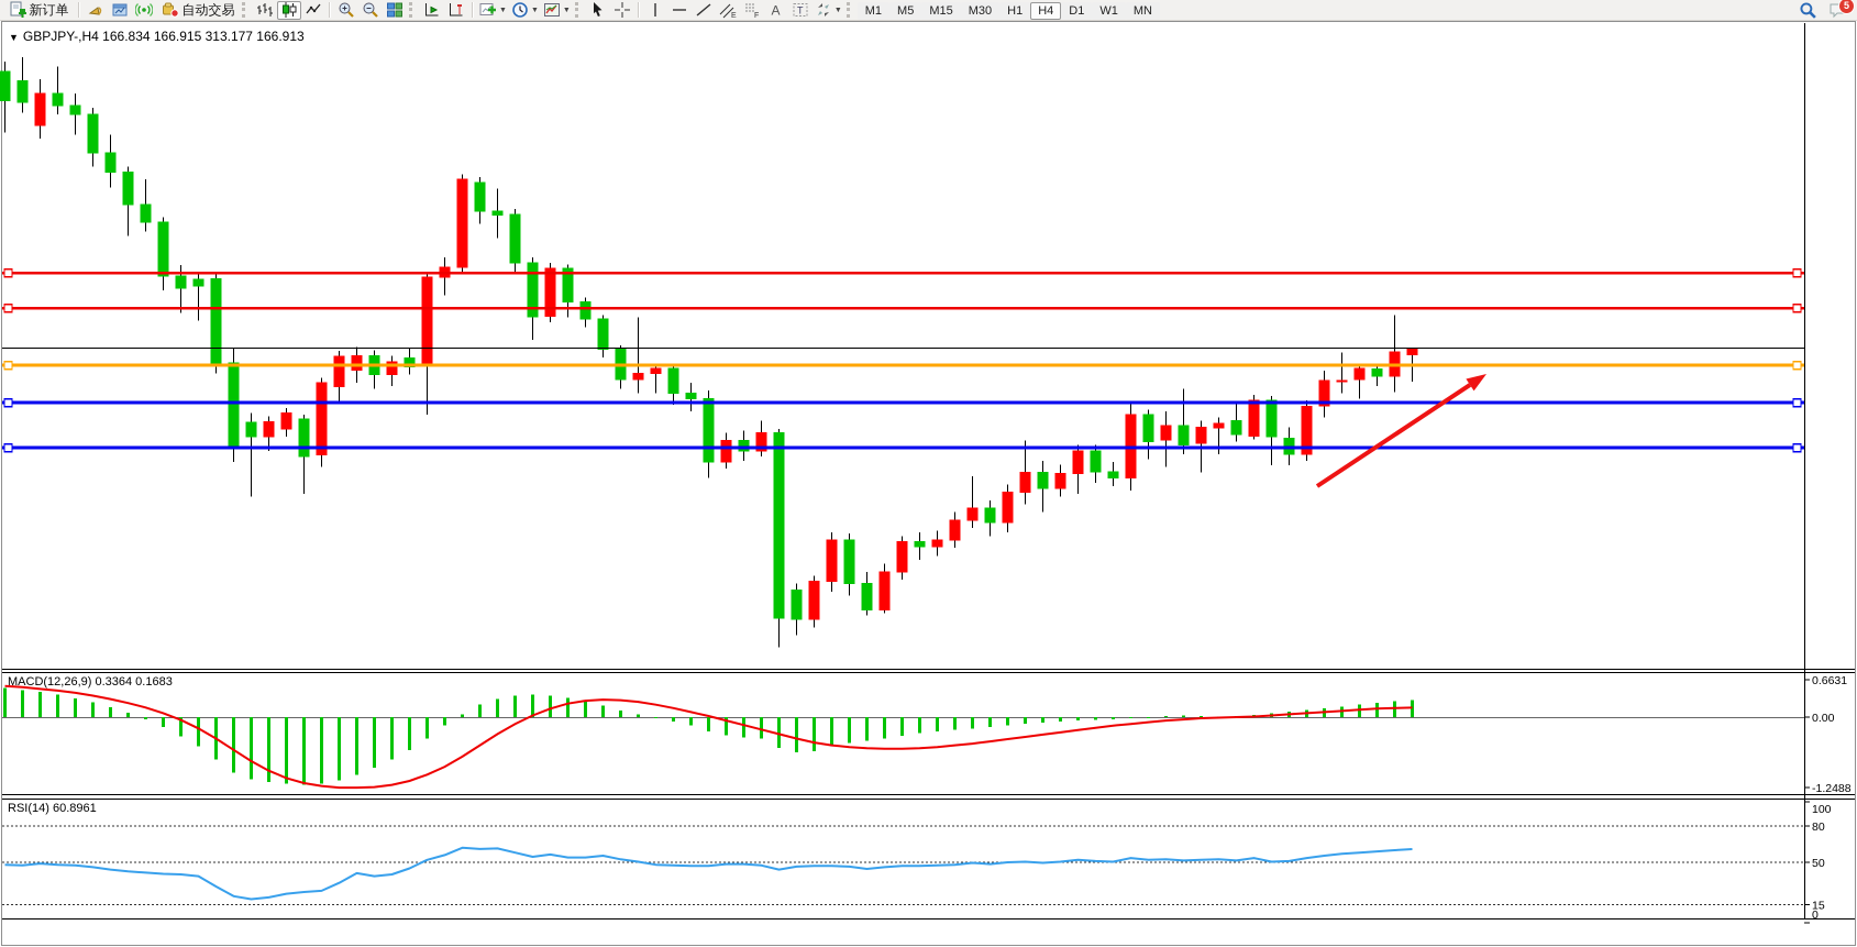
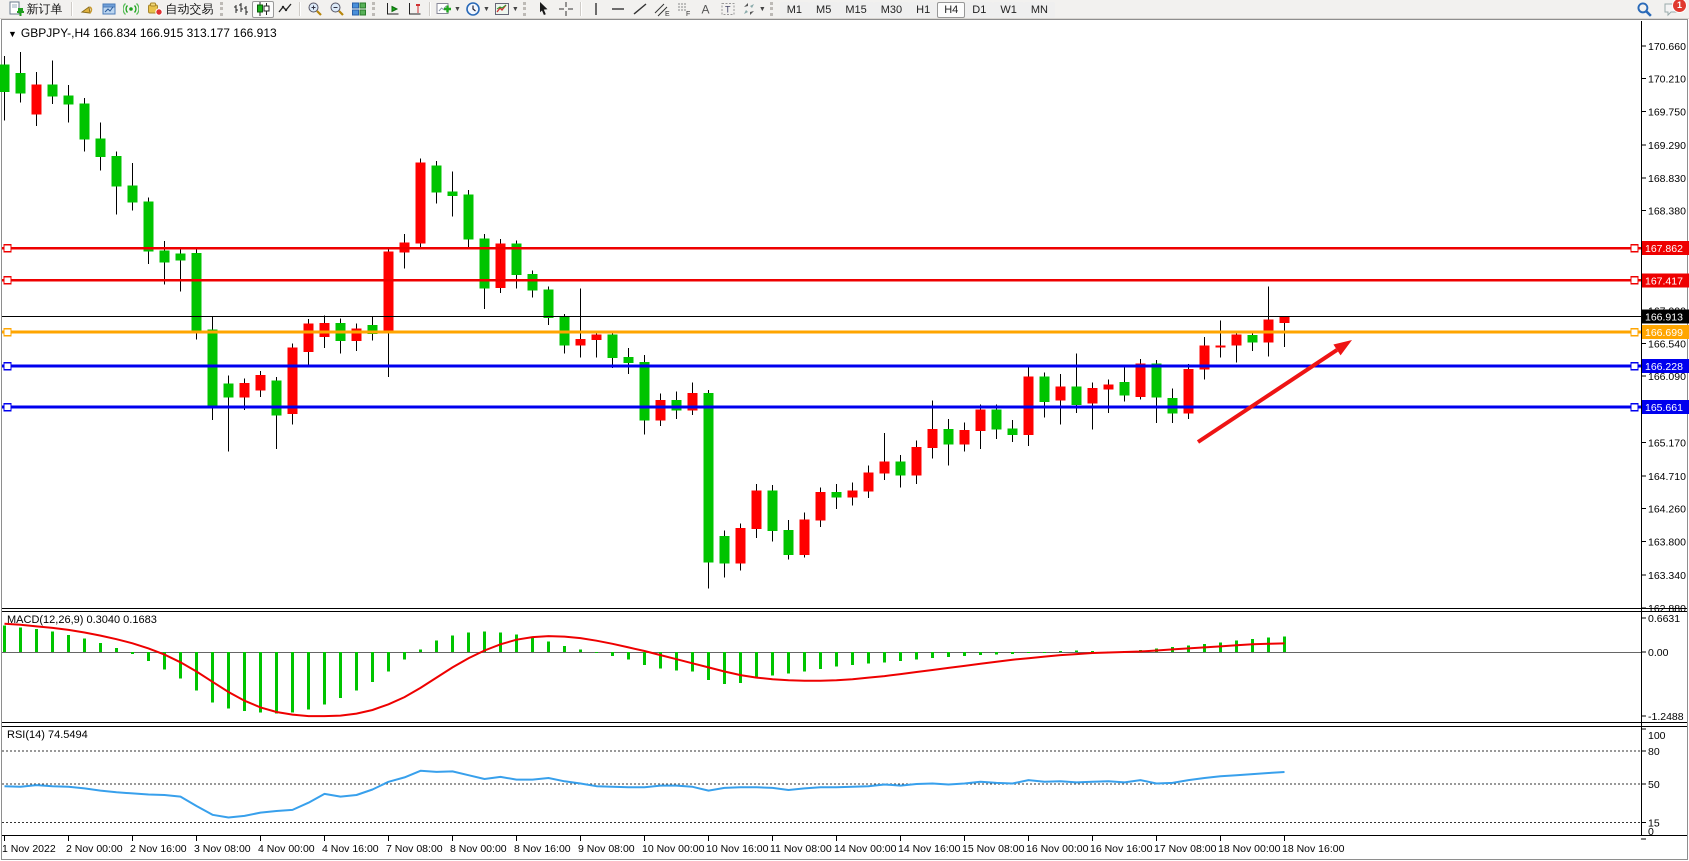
  新订单
  自动交易
  A
  T
  M1 M5 M15 M30 H1 H4 D1 W1 MN
- 5
+ 1
+ 170.660
+ 170.210
+ 169.750
+ 169.290
+ 168.830
+ 168.380
+ 166.540
+ 166.090
+ 165.170
+ 164.710
+ 164.260
+ 163.800
+ 163.340
+ 162.880
+ 167.862
+ 167.417
+ 166.913
+ 166.699
+ 166.228
+ 165.661
+ 1 Nov 2022
+ 2 Nov 00:00
+ 2 Nov 16:00
+ 3 Nov 08:00
+ 4 Nov 00:00
+ 4 Nov 16:00
+ 7 Nov 08:00
+ 8 Nov 00:00
+ 8 Nov 16:00
+ 9 Nov 08:00
+ 10 Nov 00:00
+ 10 Nov 16:00
+ 11 Nov 08:00
+ 14 Nov 00:00
+ 14 Nov 16:00
+ 15 Nov 08:00
+ 16 Nov 00:00
+ 16 Nov 16:00
+ 17 Nov 08:00
+ 18 Nov 00:00
+ 18 Nov 16:00
  0.6631
  0.00
  -1.2488
  100
  80
  50
  15
  0
  ▼ GBPJPY-,H4 166.834 166.915 313.177 166.913
- MACD(12,26,9) 0.3364 0.1683
+ MACD(12,26,9) 0.3040 0.1683
- RSI(14) 60.8961
+ RSI(14) 74.5494
